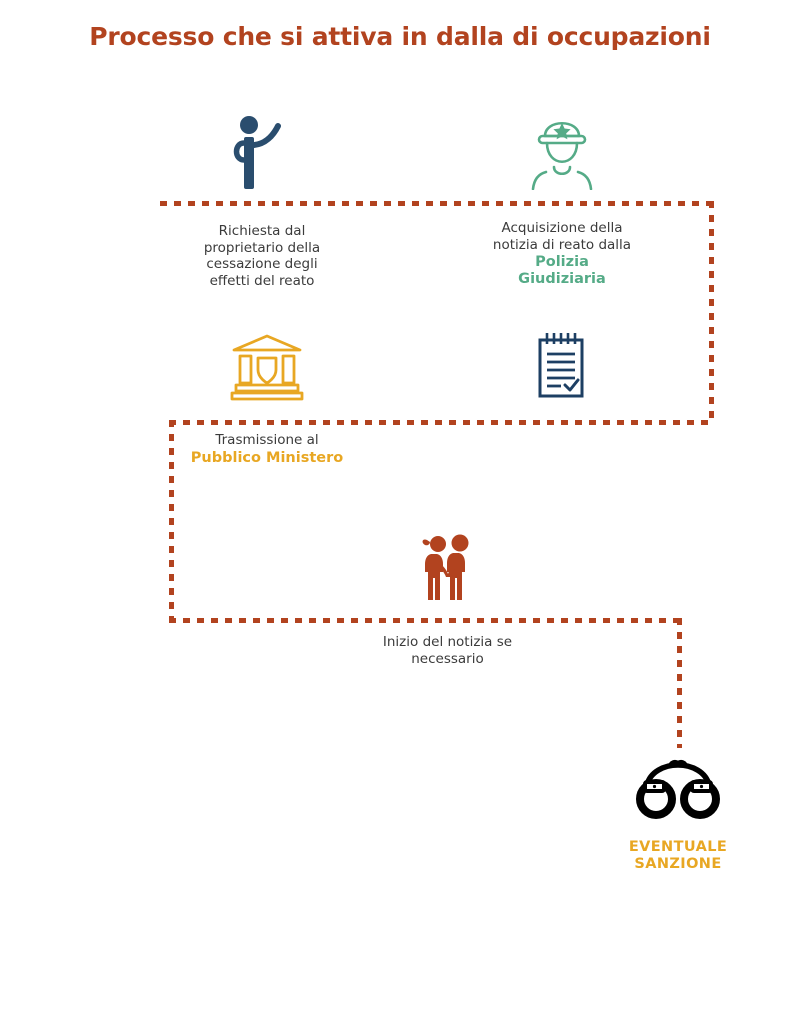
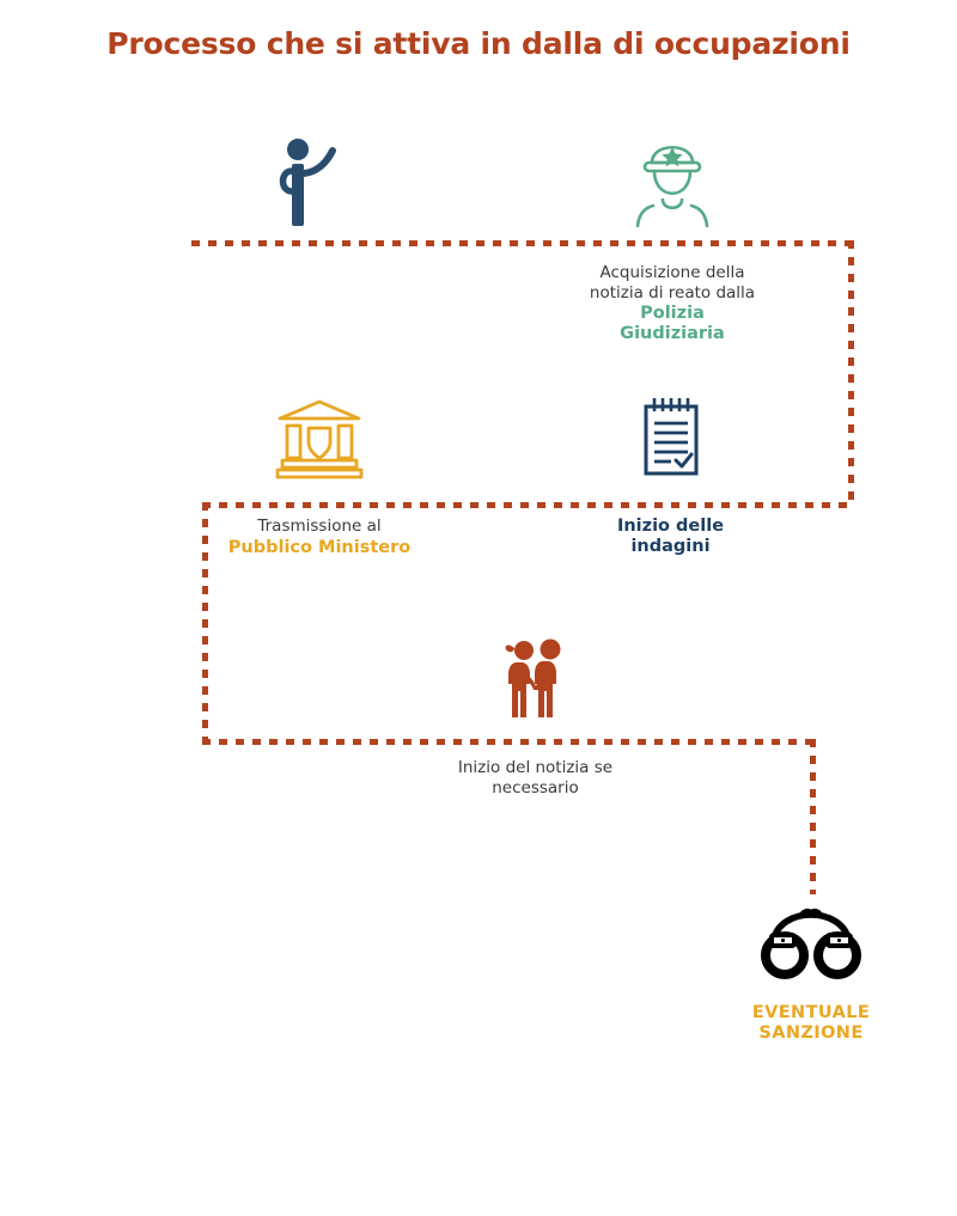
  Processo che si attiva in dalla di occupazioni
- Richiesta dal
- proprietario della
- cessazione degli
- effetti del reato
  Acquisizione della
  notizia di reato dalla
  Polizia
  Giudiziaria
  Trasmissione al
  Pubblico Ministero
+ Inizio delle
+ indagini
  Inizio del notizia se necessario
  EVENTUALE
  SANZIONE
